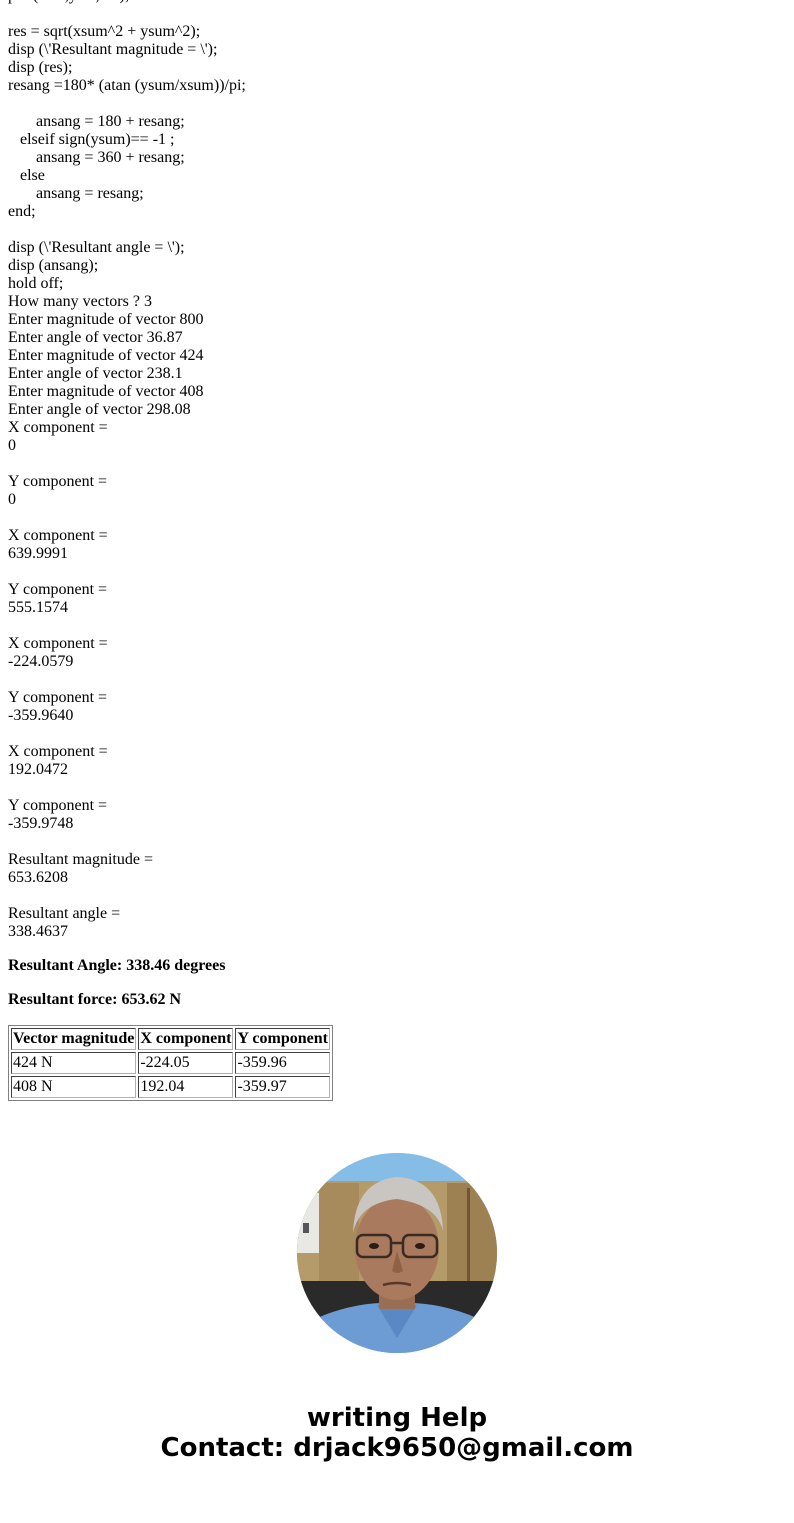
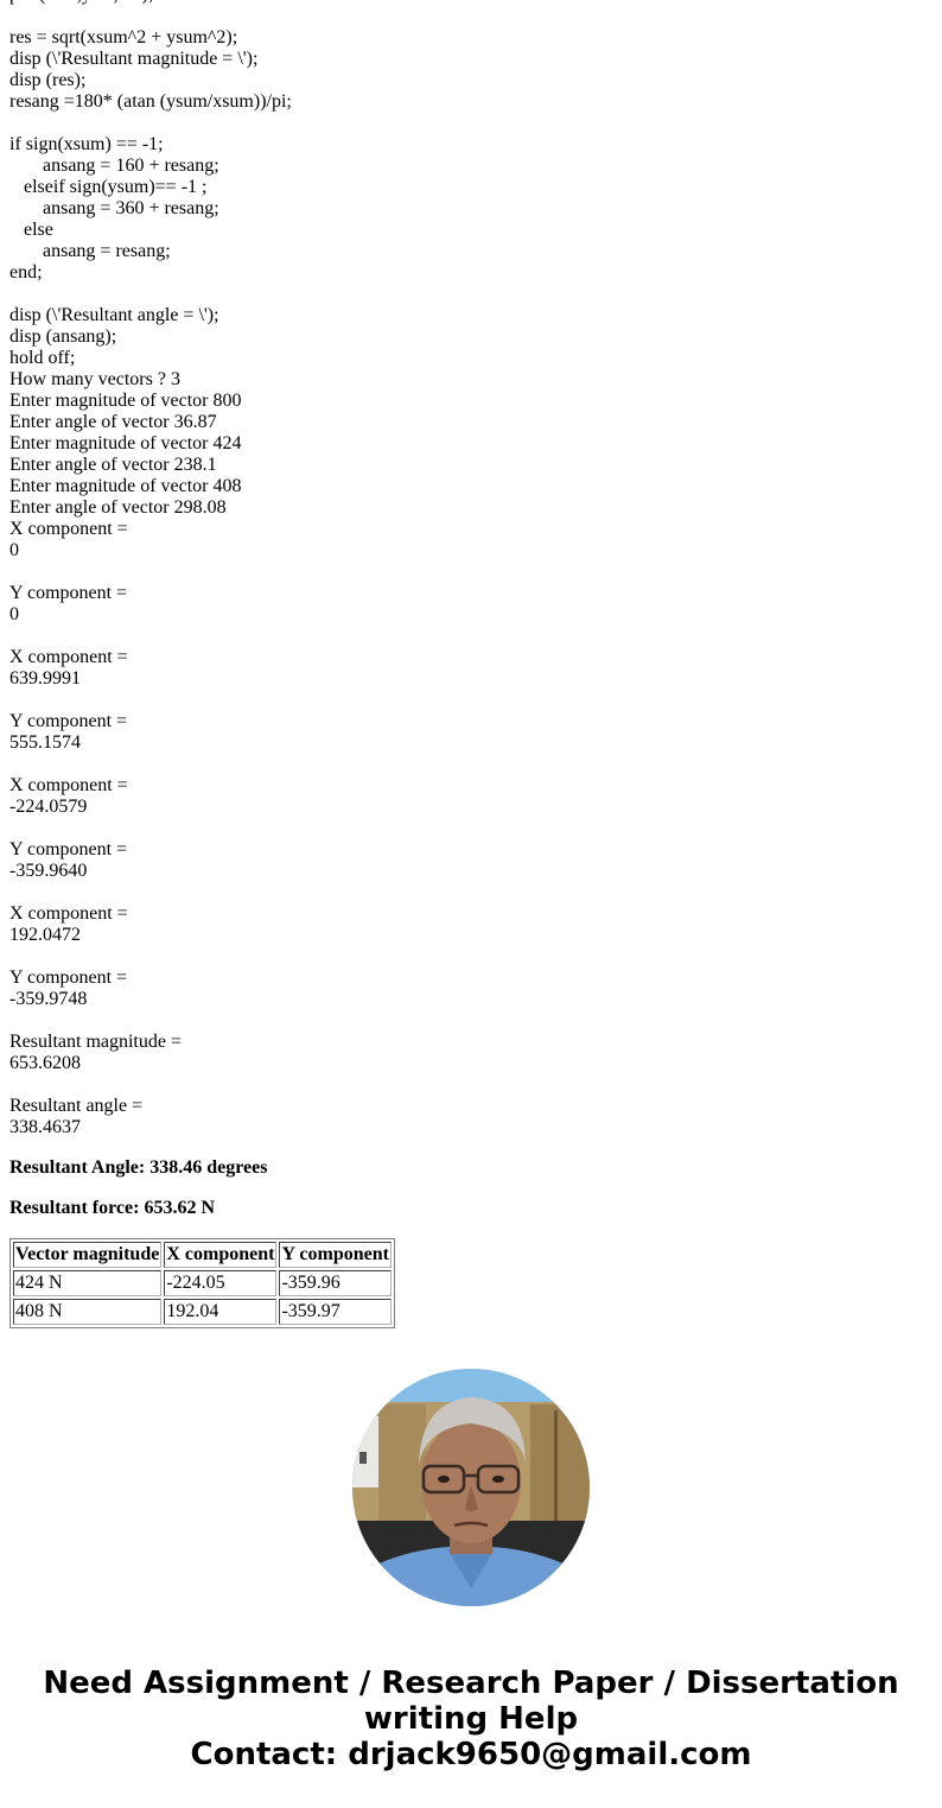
  res = sqrt(xsum^2 + ysum^2);
  disp (\'Resultant magnitude = \');
  disp (res);
  resang =180* (atan (ysum/xsum))/pi;
+ if sign(xsum) == -1;
- ansang = 180 + resang;
+ ansang = 160 + resang;
  elseif sign(ysum)== -1 ;
  ansang = 360 + resang;
  else
  ansang = resang;
  end;
  disp (\'Resultant angle = \');
  disp (ansang);
  hold off;
  How many vectors ? 3
  Enter magnitude of vector 800
  Enter angle of vector 36.87
  Enter magnitude of vector 424
  Enter angle of vector 238.1
  Enter magnitude of vector 408
  Enter angle of vector 298.08
  X component =
  0
  Y component =
  0
  X component =
  639.9991
  Y component =
  555.1574
  X component =
  -224.0579
  Y component =
  -359.9640
  X component =
  192.0472
  Y component =
  -359.9748
  Resultant magnitude =
  653.6208
  Resultant angle =
  338.4637
  Resultant Angle: 338.46 degrees
  Resultant force: 653.62 N
  Vector magnitude	X component	Y component
  424 N	-224.05	-359.96
  408 N	192.04	-359.97
+ Need Assignment / Research Paper / Dissertation
  writing Help
  Contact: drjack9650@gmail.com
